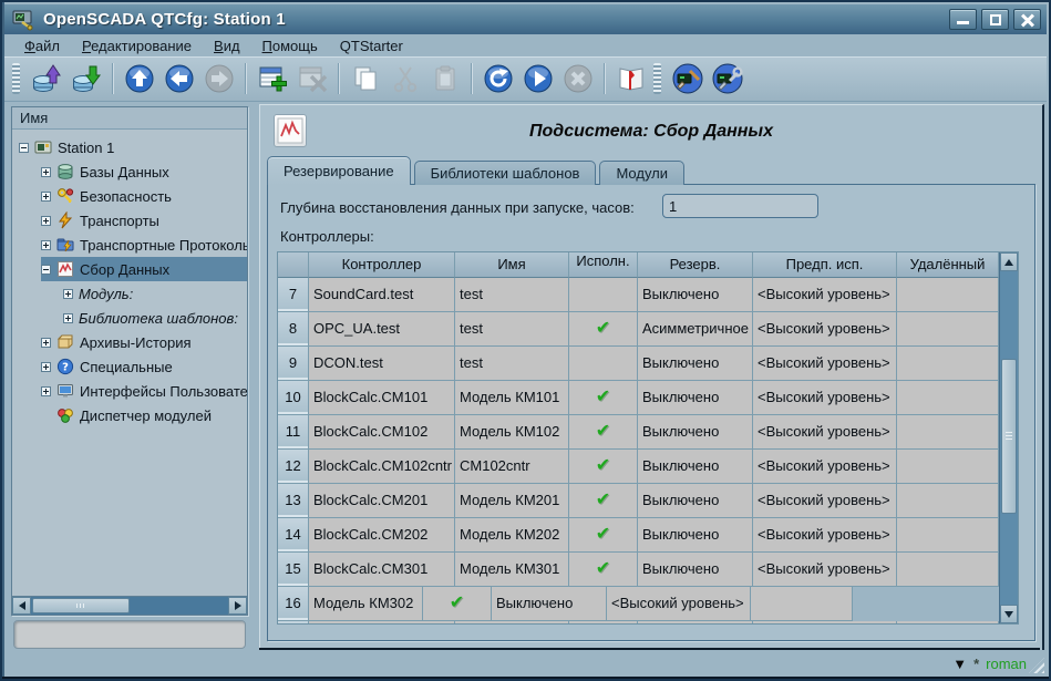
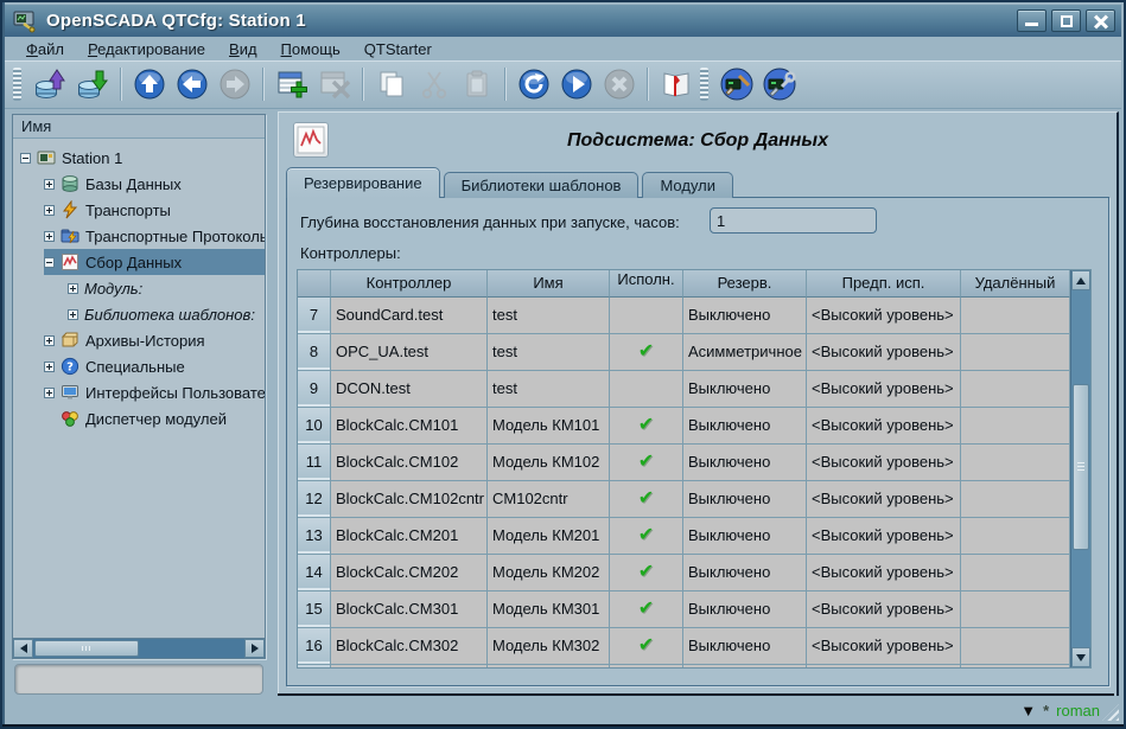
  OpenSCADA QTCfg: Station 1
  Файл
  Редактирование
  Вид
  Помощь
  QTStarter
  Имя
  Station 1
  Базы Данных
- Безопасность
  Транспорты
  Транспортные Протокол
  Сбор Данных
  Модуль:
  Библиотека шаблонов:
  Архивы-История
  ?
  Специальные
  Интерфейсы Пользовате
  Диспетчер модулей
  Подсистема: Сбор Данных
  Резервирование
  Библиотеки шаблонов
  Модули
  Глубина восстановления данных при запуске, часов:
  1
  Контроллеры:
  Контроллер
  Имя
  Исполн.
  Резерв.
  Предп. исп.
  Удалённый
  7
  SoundCard.test
  test
  Выключено
  <Высокий уровень>
  8
  OPC_UA.test
  test
  ✔
  Асимметричное
  <Высокий уровень>
  9
  DCON.test
  test
  Выключено
  <Высокий уровень>
  10
  BlockCalc.CM101
  Модель КМ101
  ✔
  Выключено
  <Высокий уровень>
  11
  BlockCalc.CM102
  Модель КМ102
  ✔
  Выключено
  <Высокий уровень>
  12
  BlockCalc.CM102cntr
  CM102cntr
  ✔
  Выключено
  <Высокий уровень>
  13
  BlockCalc.CM201
  Модель КМ201
  ✔
  Выключено
  <Высокий уровень>
  14
  BlockCalc.CM202
  Модель КМ202
  ✔
  Выключено
  <Высокий уровень>
  15
  BlockCalc.CM301
  Модель КМ301
  ✔
  Выключено
  <Высокий уровень>
  16
+ BlockCalc.CM302
  Модель КМ302
  ✔
  Выключено
  <Высокий уровень>
  ▼
  *
  roman
